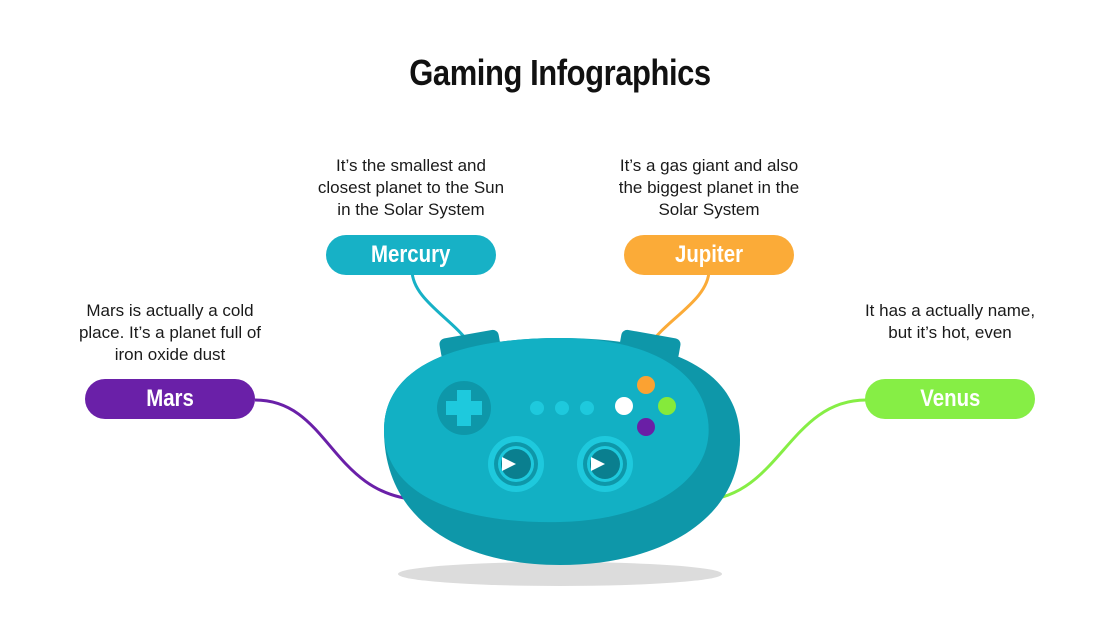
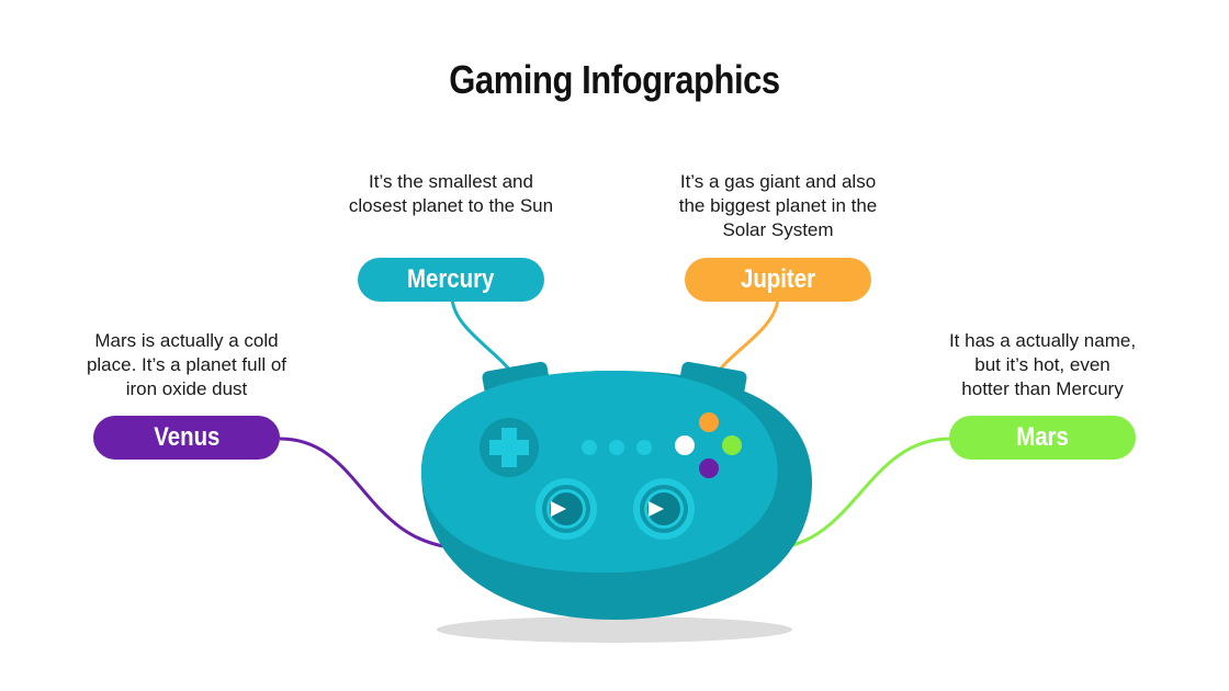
  Gaming Infographics
  Mars is actually a cold
  place. It’s a planet full of
  iron oxide dust
- Mars
+ Venus
  It’s the smallest and
  closest planet to the Sun
- in the Solar System
  Mercury
  It’s a gas giant and also
  the biggest planet in the
  Solar System
  Jupiter
  It has a actually name,
  but it’s hot, even
+ hotter than Mercury
- Venus
+ Mars
